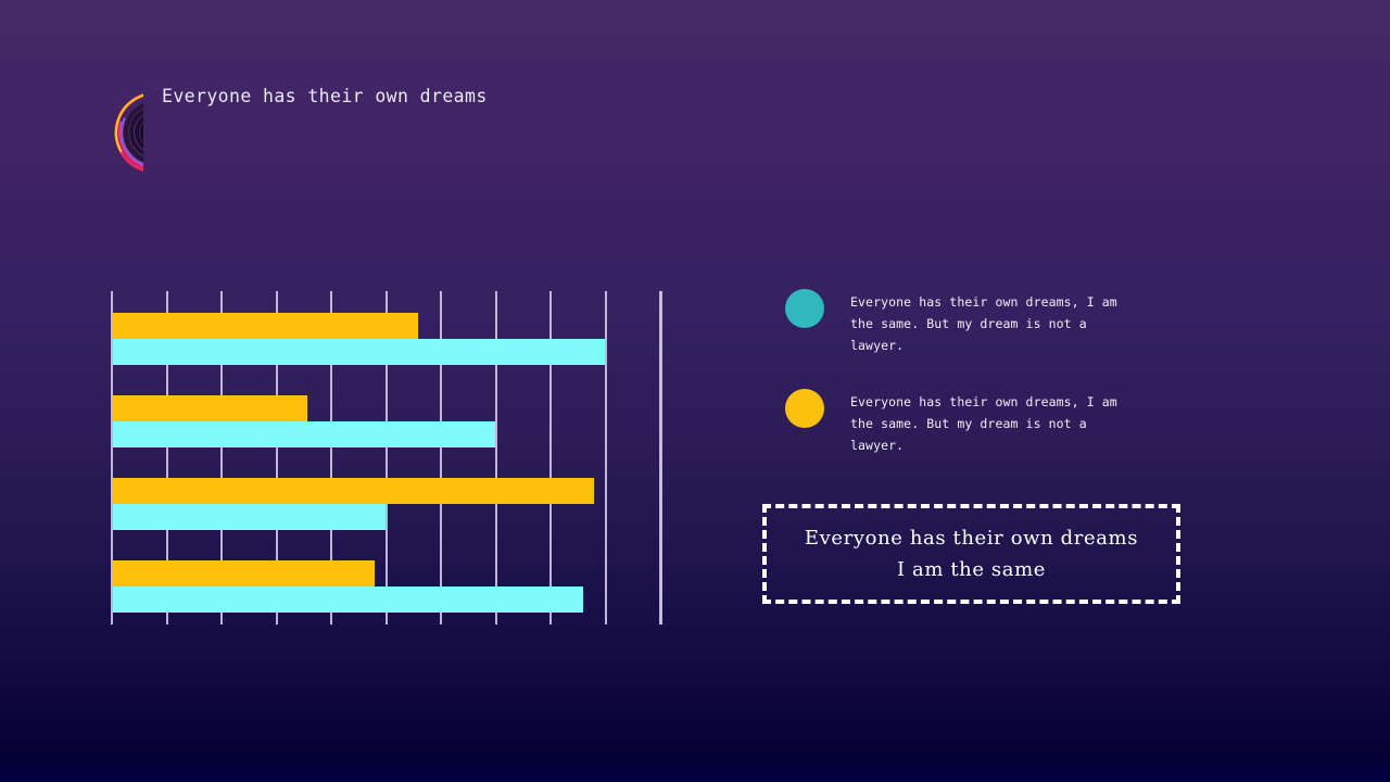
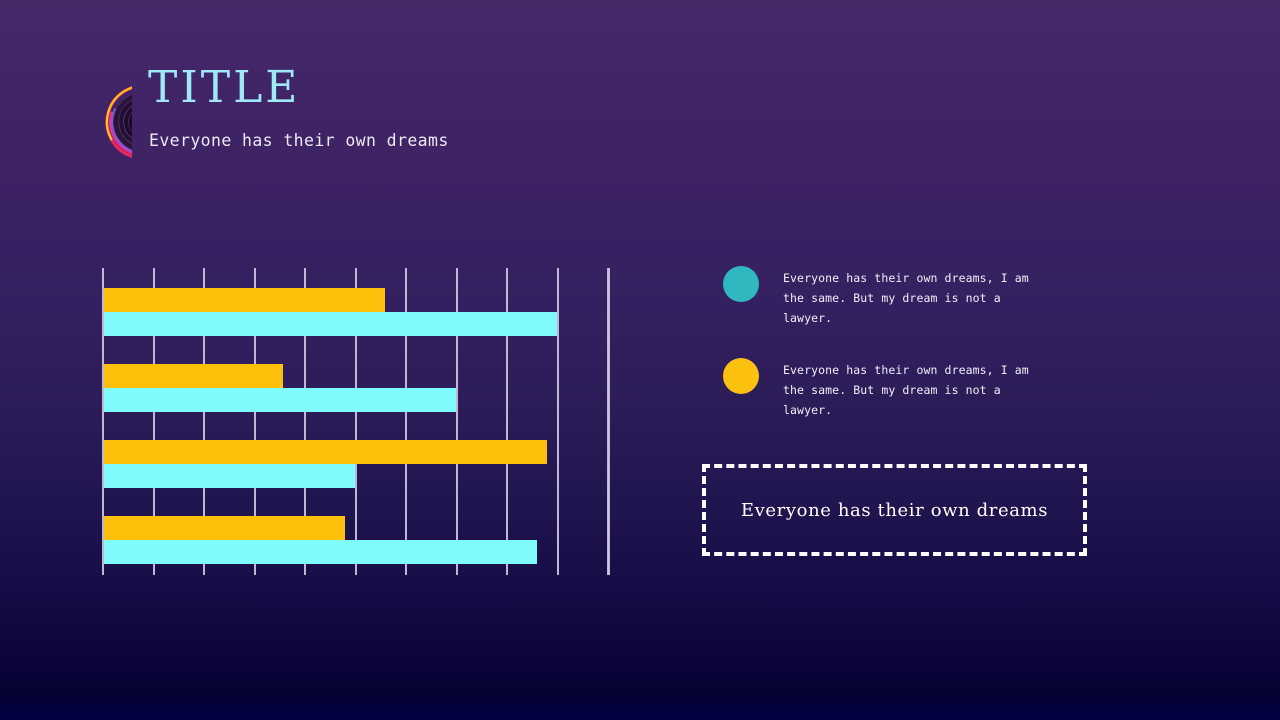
+ TITLE
  Everyone has their own dreams
  Everyone has their own dreams, I am the same. But my dream is not a lawyer.
  Everyone has their own dreams, I am the same. But my dream is not a lawyer.
  Everyone has their own dreams
- I am the same
